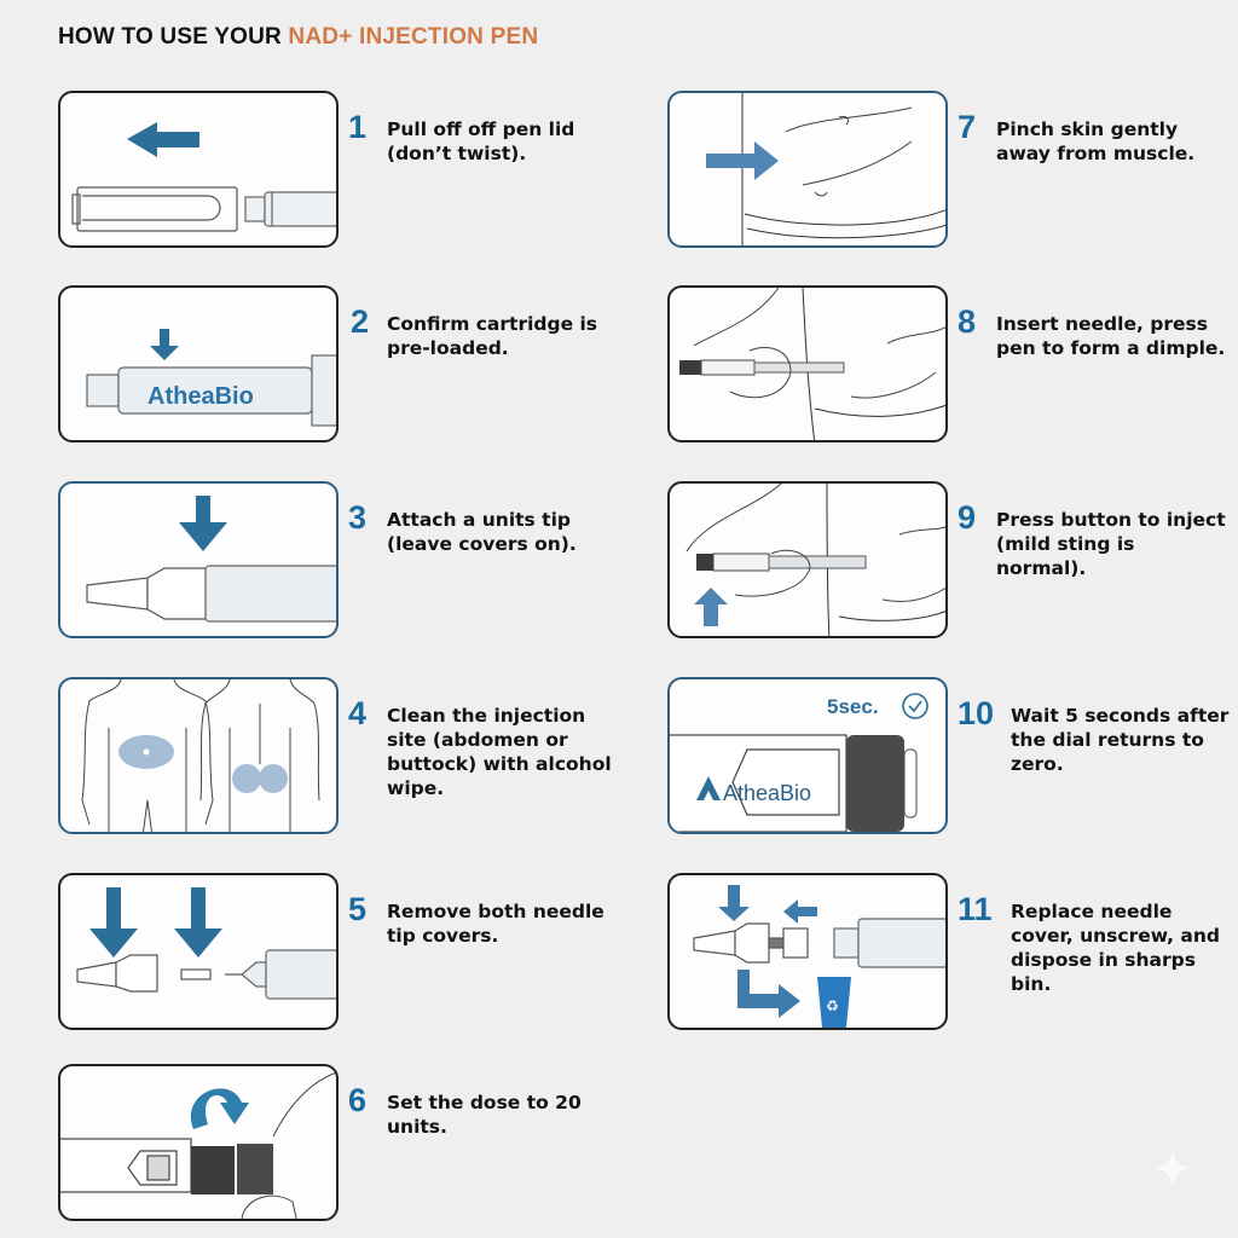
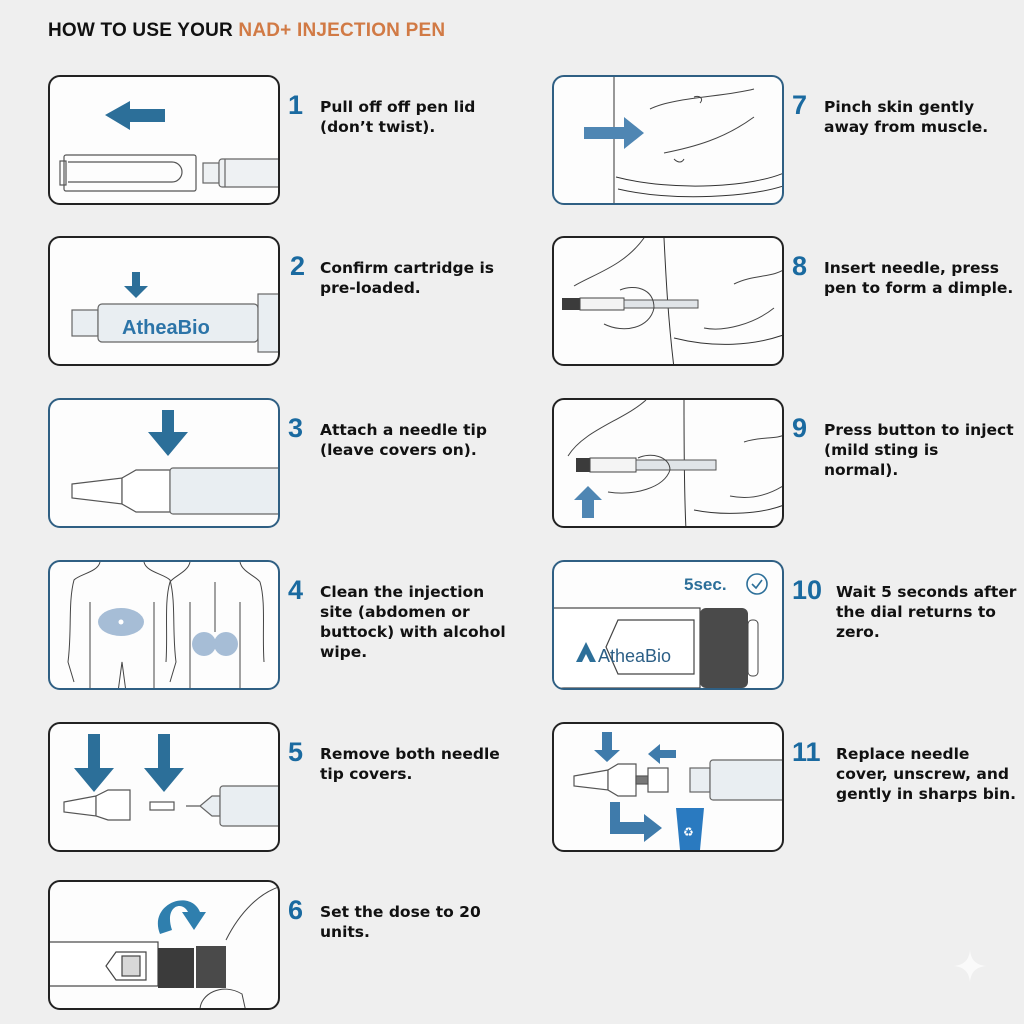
  HOW TO USE YOUR NAD+ INJECTION PEN
  1
  Pull off off pen lid (don’t twist).
  AtheaBio
  2
  Confirm cartridge is pre-loaded.
  3
- Attach a units tip (leave covers on).
+ Attach a needle tip (leave covers on).
  4
  Clean the injection site (abdomen or buttock) with alcohol wipe.
  5
  Remove both needle tip covers.
  6
  Set the dose to 20 units.
  7
  Pinch skin gently away from muscle.
  8
  Insert needle, press pen to form a dimple.
  9
  Press button to inject (mild sting is normal).
  5sec.
  AtheaBio
  10
  Wait 5 seconds after the dial returns to zero.
  ♻
  11
- Replace needle cover, unscrew, and dispose in sharps bin.
+ Replace needle cover, unscrew, and gently in sharps bin.
